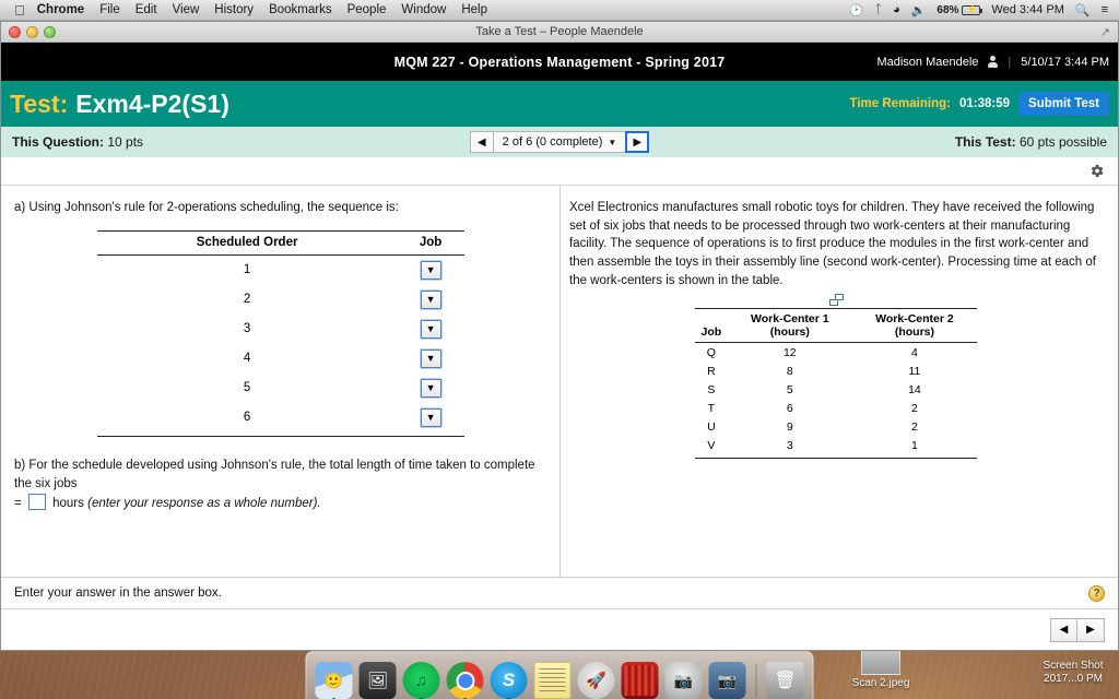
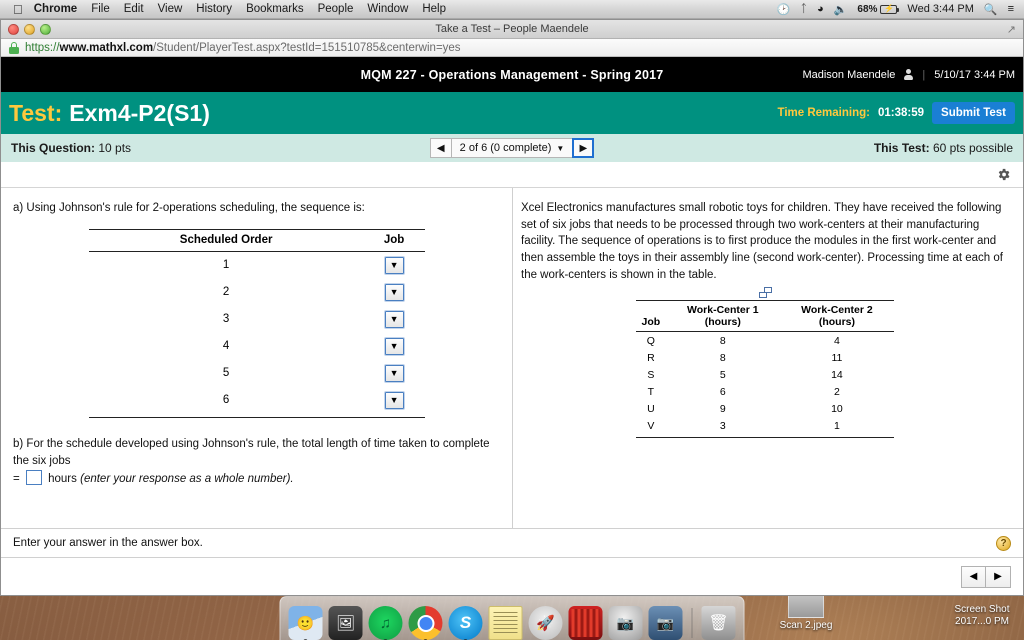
  Scan 2.jpeg
  Screen Shot
  2017...0 PM
  
  Chrome
  File
  Edit
  View
  History
  Bookmarks
  People
  Window
  Help
  🕑
  ᛏ
  ◕
  🔈
  68%
  Wed 3:44 PM
  🔍
  ≡
  Take a Test – People Maendele
  ↗
+ https://
+ www.mathxl.com
+ /Student/PlayerTest.aspx?testId=151510785&centerwin=yes
  MQM 227 - Operations Management - Spring 2017
  Madison Maendele
  |
  5/10/17 3:44 PM
  Test:
  Exm4-P2(S1)
  Time Remaining:
  01:38:59
  Submit Test
  This Question: 10 pts
  ◀
  2 of 6 (0 complete)
  ▼
  ▶
  This Test: 60 pts possible
  a) Using Johnson's rule for 2-operations scheduling, the sequence is:
  Scheduled Order	Job
  1	▼
  2	▼
  3	▼
  4	▼
  5	▼
  6	▼
  b) For the schedule developed using Johnson's rule, the total length of time taken to complete the six jobs
  = hours (enter your response as a whole number).
  Xcel Electronics manufactures small robotic toys for children. They have received the following set of six jobs that needs to be processed through two work-centers at their manufacturing facility. The sequence of operations is to first produce the modules in the first work-center and then assemble the toys in their assembly line (second work-center). Processing time at each of the work-centers is shown in the table.
  Job	Work-Center 1 (hours)	Work-Center 2 (hours)
- Q	12	4
+ Q	8	4
  R	8	11
  S	5	14
  T	6	2
- U	9	2
+ U	9	10
  V	3	1
  Enter your answer in the answer box.
  ?
  ◀
  ▶
